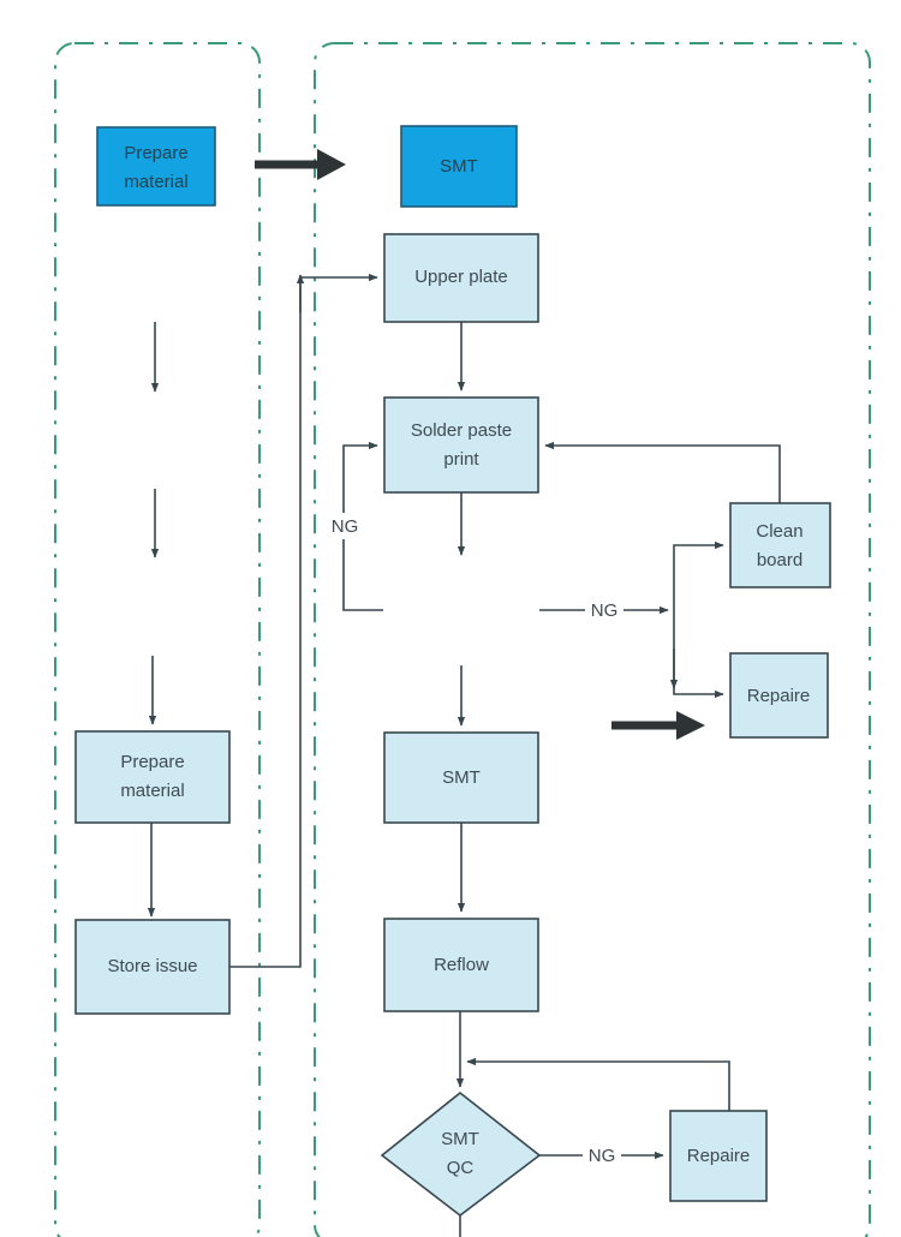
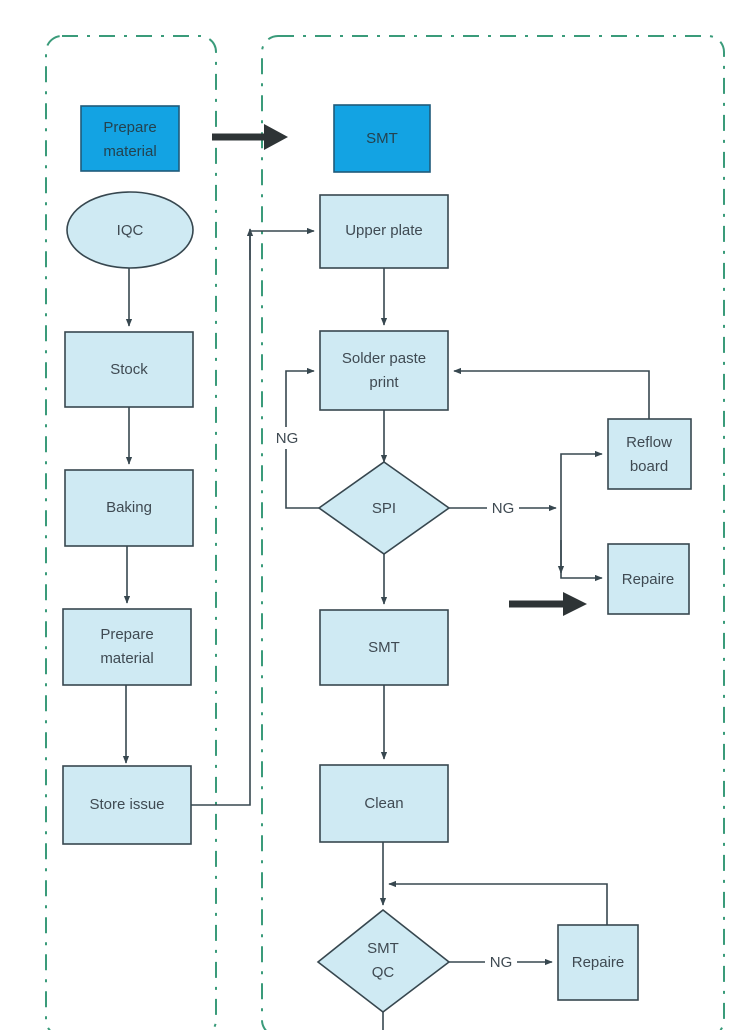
  Prepare
  material
+ IQC
+ Stock
+ Baking
  Prepare
  material
  Store issue
  SMT
  Upper plate
  Solder paste
  print
+ SPI
- Clean
+ Reflow
  board
  Repaire
  SMT
- Reflow
+ Clean
  SMT
  QC
  Repaire
  NG
  NG
  NG
